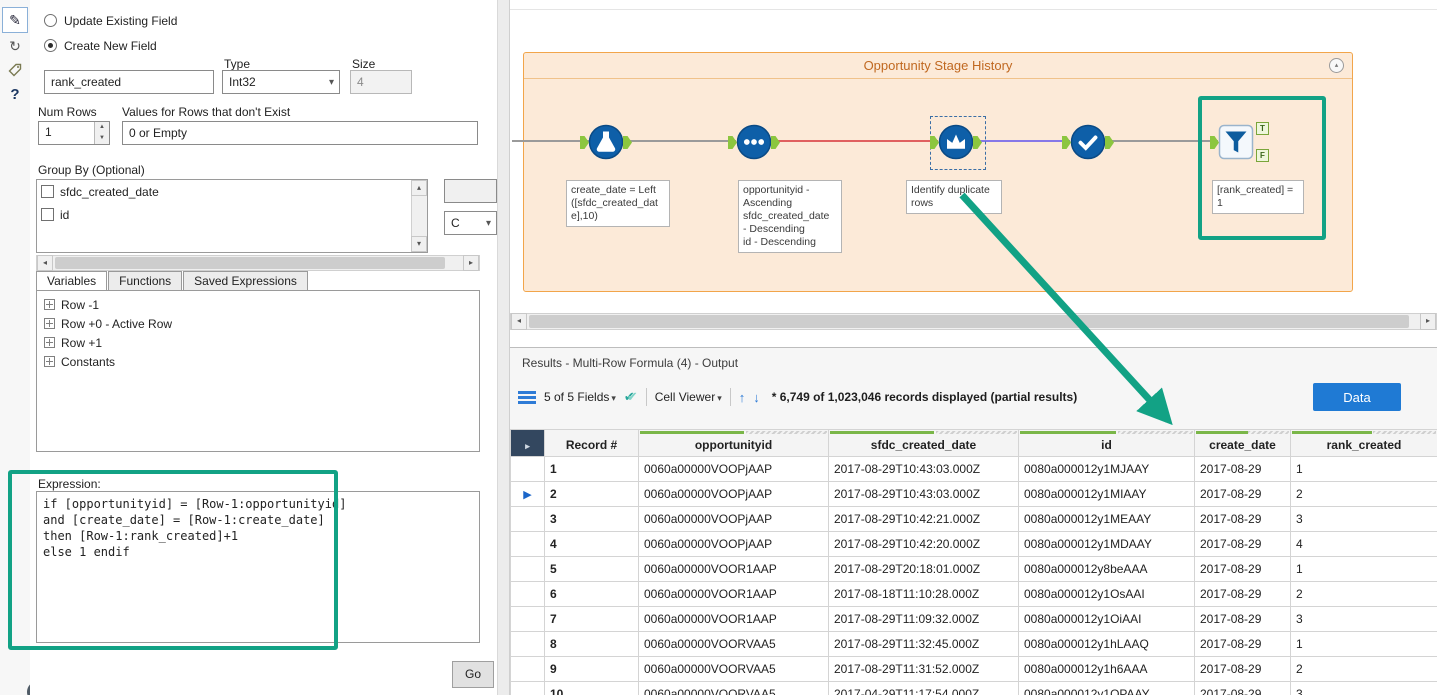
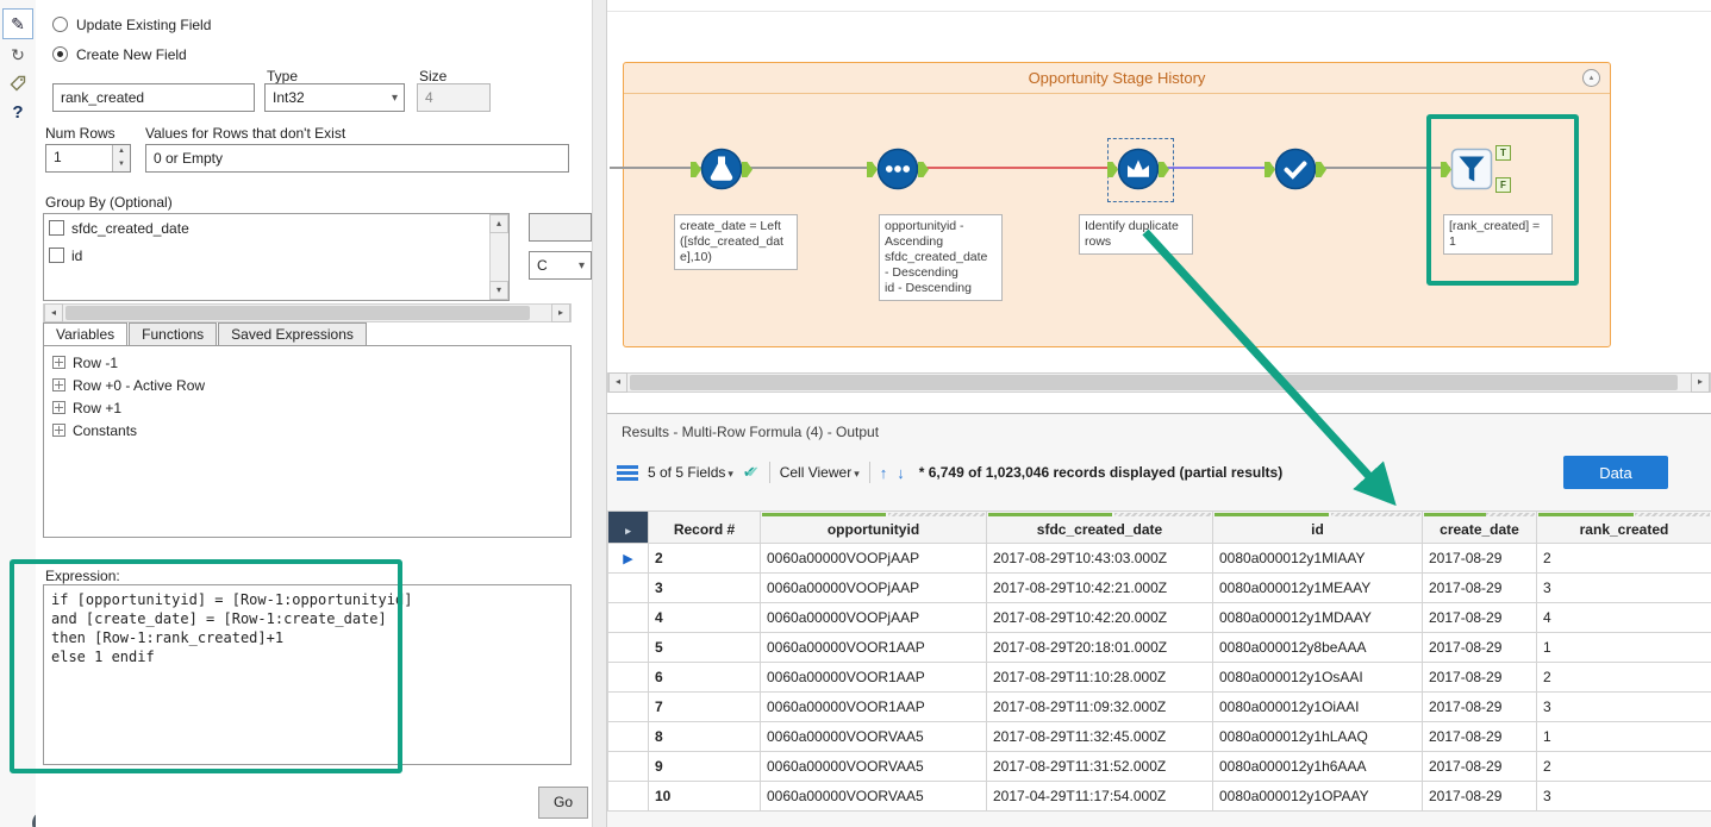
  ✎
  ↻
  ?
  Update Existing Field
  Create New Field
  Type
  Size
  rank_created
  Int32
  ▾
  4
  Num Rows
  Values for Rows that don't Exist
  1
  0 or Empty
  Group By (Optional)
  sfdc_created_date
  id
  ▴
  ▾
  C
  ▾
  ◂
  ▸
  Variables
  Functions
  Saved Expressions
  Row -1
  Row +0 - Active Row
  Row +1
  Constants
  Expression:
  if [opportunityid] = [Row-1:opportunityid]
  and [create_date] = [Row-1:create_date]
  then [Row-1:rank_created]+1
  else 1 endif
  Go
  Opportunity Stage History
  T
  F
  create_date = Left
  ([sfdc_created_dat
  e],10)
  opportunityid -
  Ascending
  sfdc_created_date
  - Descending
  id - Descending
  Identify duplicate
  rows
  [rank_created] =
  1
  ◂
  ▸
  Results - Multi-Row Formula (4) - Output
  5 of 5 Fields ▾
  ✔✔
  Cell Viewer ▾
  ↑
  ↓
  * 6,749 of 1,023,046 records displayed (partial results)
  Data
  ▸	Record #	opportunityid	sfdc_created_date	id	create_date	rank_created
- 	1	0060a00000VOOPjAAP	2017-08-29T10:43:03.000Z	0080a000012y1MJAAY	2017-08-29	1
  ▶	2	0060a00000VOOPjAAP	2017-08-29T10:43:03.000Z	0080a000012y1MIAAY	2017-08-29	2
  	3	0060a00000VOOPjAAP	2017-08-29T10:42:21.000Z	0080a000012y1MEAAY	2017-08-29	3
  	4	0060a00000VOOPjAAP	2017-08-29T10:42:20.000Z	0080a000012y1MDAAY	2017-08-29	4
  	5	0060a00000VOOR1AAP	2017-08-29T20:18:01.000Z	0080a000012y8beAAA	2017-08-29	1
- 	6	0060a00000VOOR1AAP	2017-08-18T11:10:28.000Z	0080a000012y1OsAAI	2017-08-29	2
+ 	6	0060a00000VOOR1AAP	2017-08-29T11:10:28.000Z	0080a000012y1OsAAI	2017-08-29	2
  	7	0060a00000VOOR1AAP	2017-08-29T11:09:32.000Z	0080a000012y1OiAAI	2017-08-29	3
  	8	0060a00000VOORVAA5	2017-08-29T11:32:45.000Z	0080a000012y1hLAAQ	2017-08-29	1
  	9	0060a00000VOORVAA5	2017-08-29T11:31:52.000Z	0080a000012y1h6AAA	2017-08-29	2
  	10	0060a00000VOORVAA5	2017-04-29T11:17:54.000Z	0080a000012y1OPAAY	2017-08-29	3
